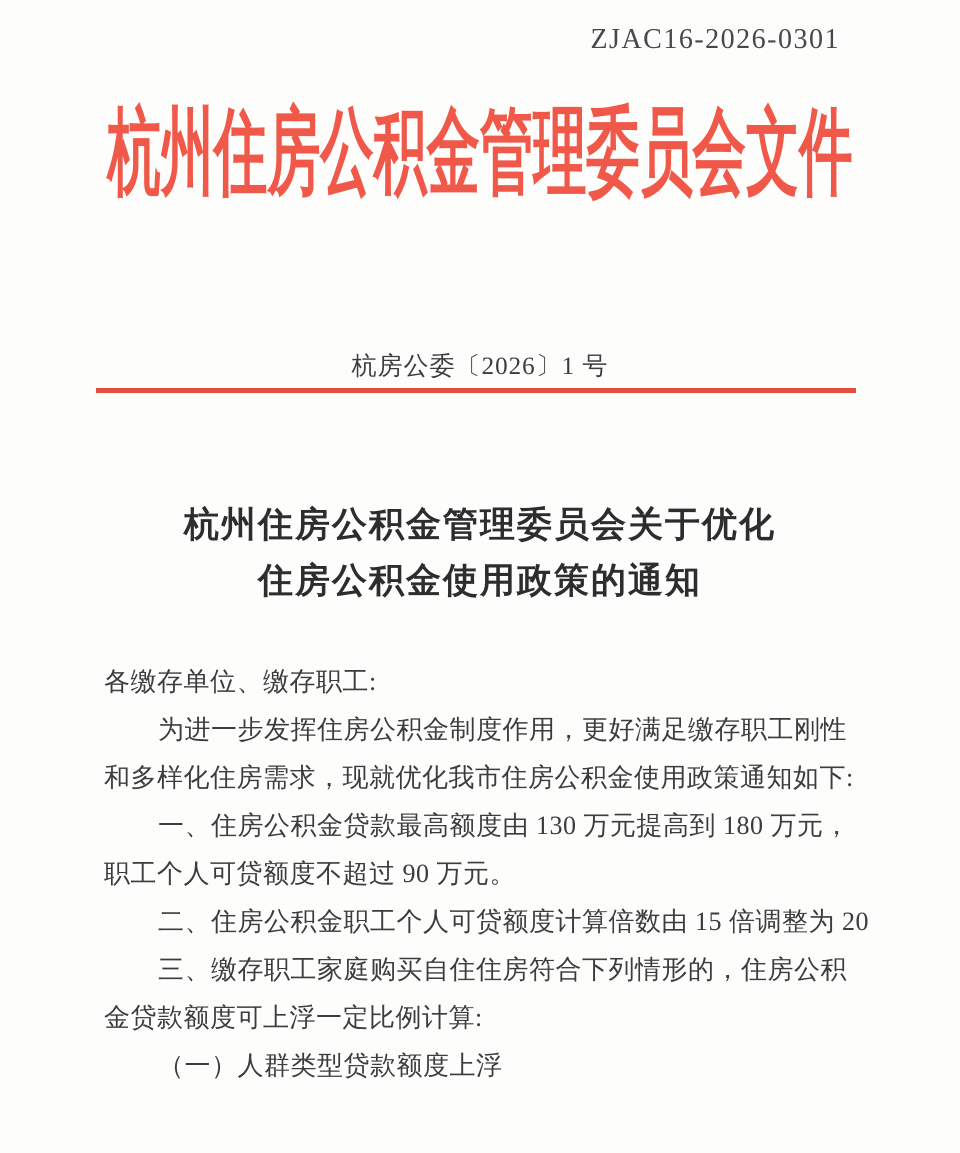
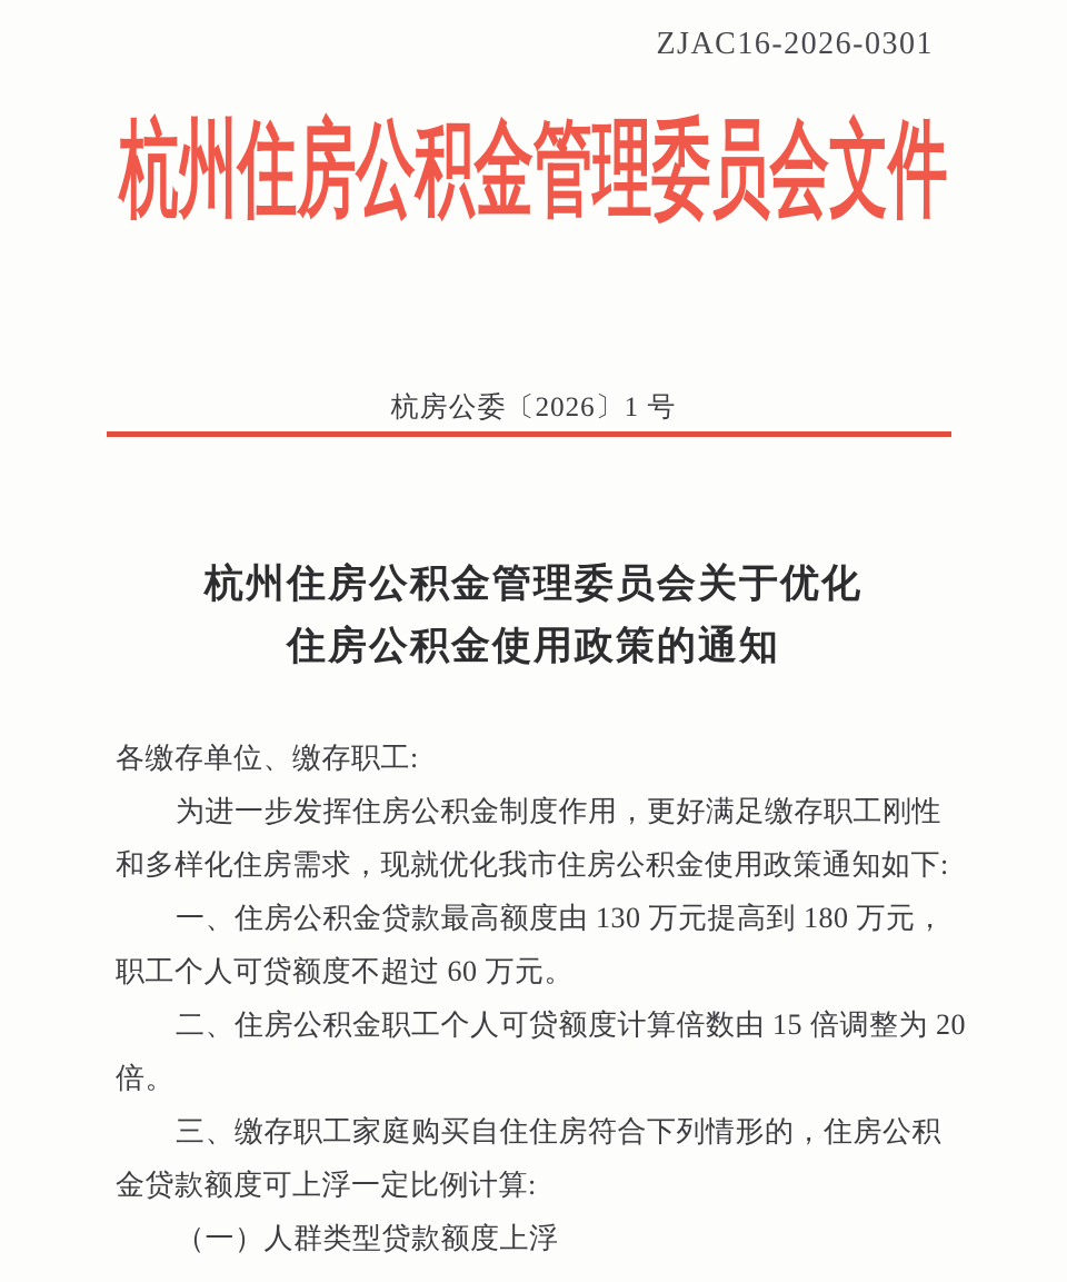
  ZJAC16-2026-0301
  杭州住房公积金管理委员会文件
  杭房公委〔2026〕1 号
  杭州住房公积金管理委员会关于优化
  住房公积金使用政策的通知
  各缴存单位、缴存职工:
  为进一步发挥住房公积金制度作用，更好满足缴存职工刚性
  和多样化住房需求，现就优化我市住房公积金使用政策通知如下:
  一、住房公积金贷款最高额度由 130 万元提高到 180 万元，
- 职工个人可贷额度不超过 90 万元。
+ 职工个人可贷额度不超过 60 万元。
  二、住房公积金职工个人可贷额度计算倍数由 15 倍调整为 20
+ 倍。
  三、缴存职工家庭购买自住住房符合下列情形的，住房公积
  金贷款额度可上浮一定比例计算:
  （一）人群类型贷款额度上浮
